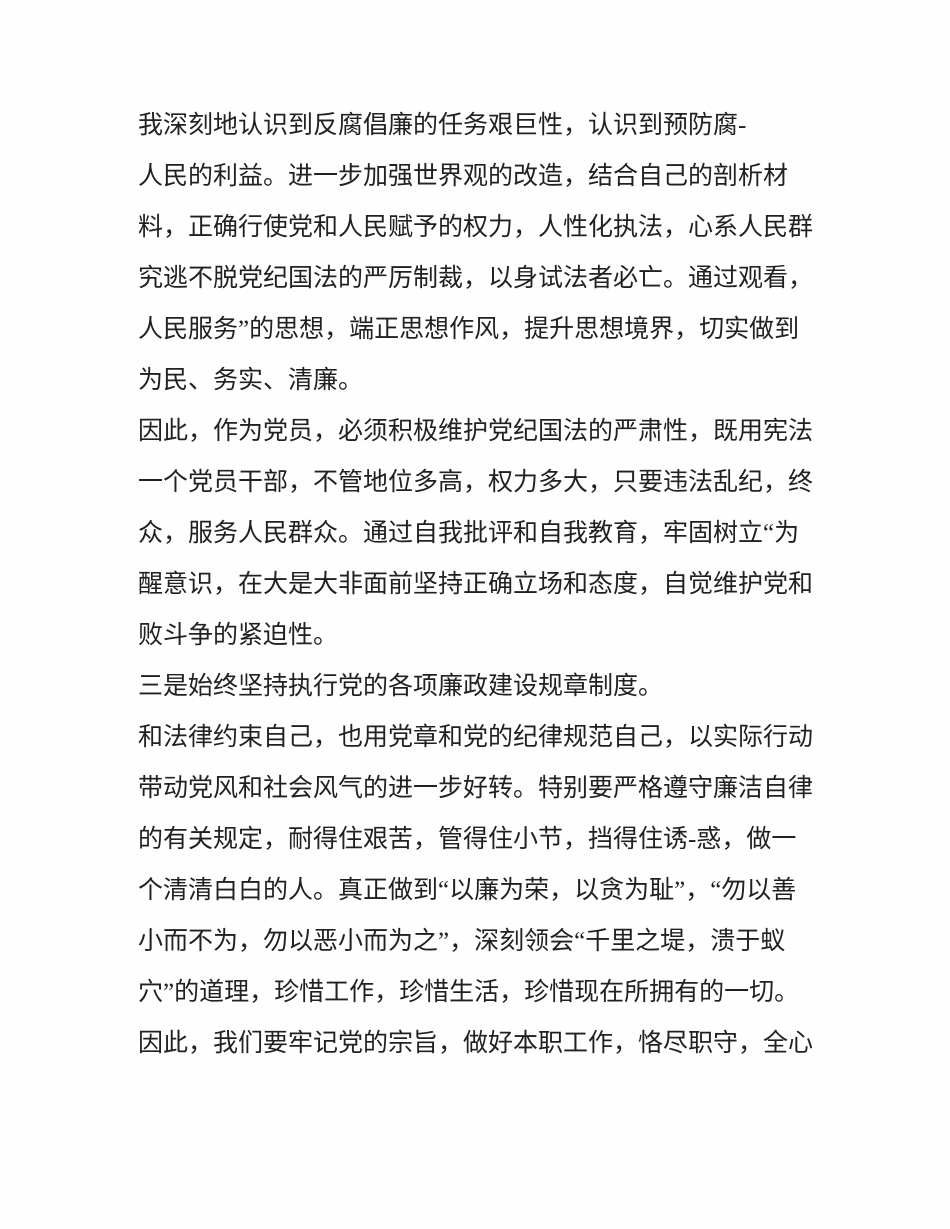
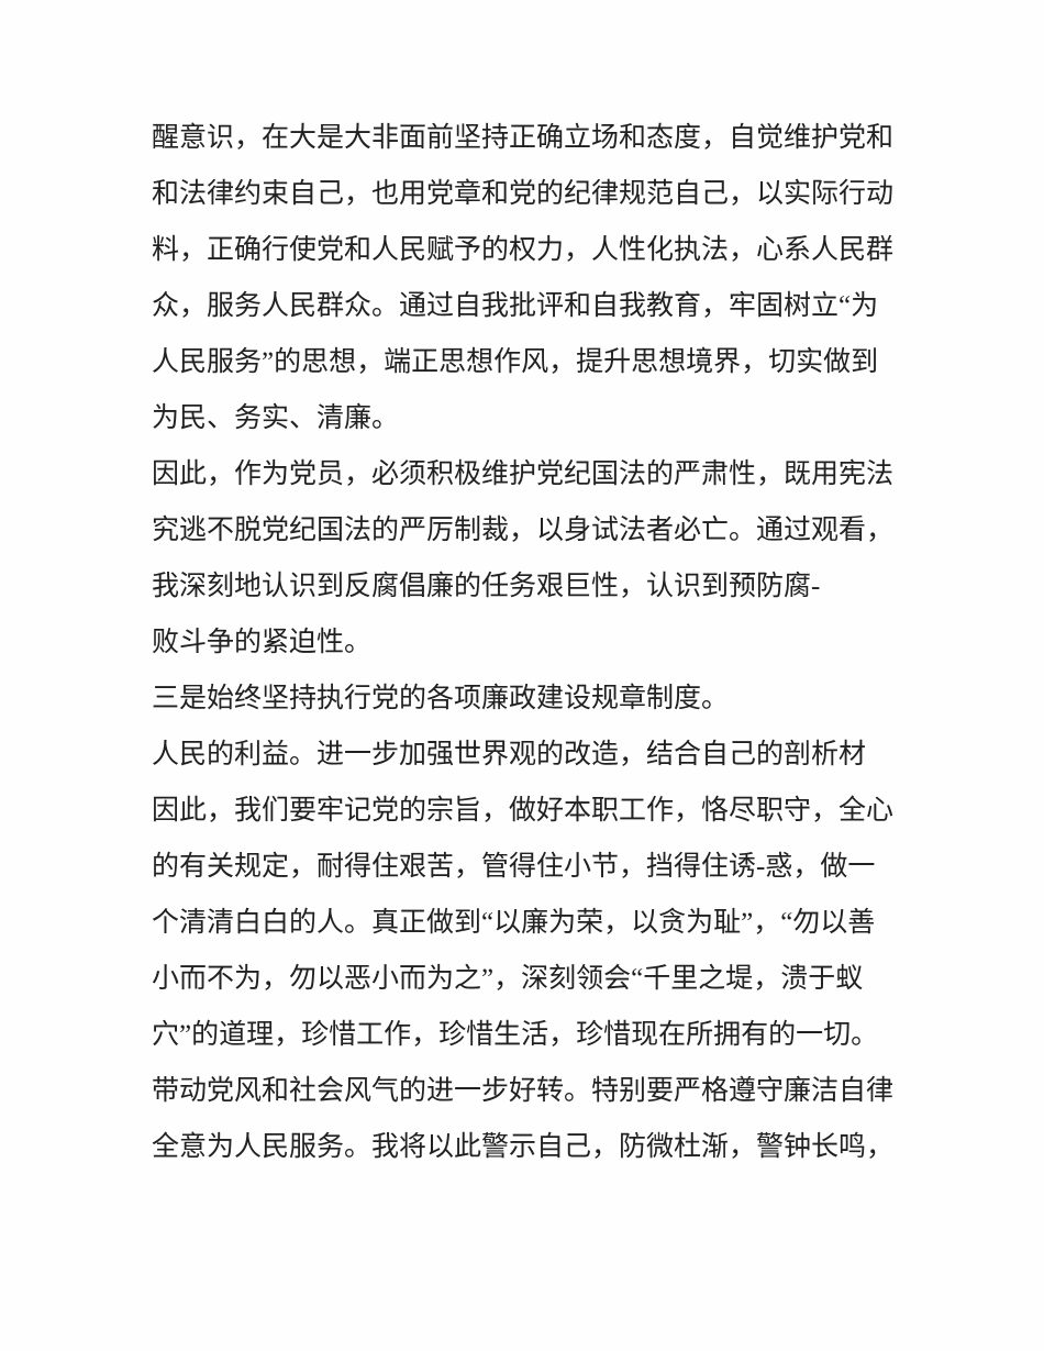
- 我深刻地认识到反腐倡廉的任务艰巨性，认识到预防腐-
+ 醒意识，在大是大非面前坚持正确立场和态度，自觉维护党和
- 人民的利益。进一步加强世界观的改造，结合自己的剖析材
+ 和法律约束自己，也用党章和党的纪律规范自己，以实际行动
  料，正确行使党和人民赋予的权力，人性化执法，心系人民群
- 究逃不脱党纪国法的严厉制裁，以身试法者必亡。通过观看，
+ 众，服务人民群众。通过自我批评和自我教育，牢固树立“为
  人民服务”的思想，端正思想作风，提升思想境界，切实做到
  为民、务实、清廉。
  因此，作为党员，必须积极维护党纪国法的严肃性，既用宪法
- 一个党员干部，不管地位多高，权力多大，只要违法乱纪，终
- 众，服务人民群众。通过自我批评和自我教育，牢固树立“为
+ 究逃不脱党纪国法的严厉制裁，以身试法者必亡。通过观看，
- 醒意识，在大是大非面前坚持正确立场和态度，自觉维护党和
+ 我深刻地认识到反腐倡廉的任务艰巨性，认识到预防腐-
  败斗争的紧迫性。
  三是始终坚持执行党的各项廉政建设规章制度。
- 和法律约束自己，也用党章和党的纪律规范自己，以实际行动
+ 人民的利益。进一步加强世界观的改造，结合自己的剖析材
- 带动党风和社会风气的进一步好转。特别要严格遵守廉洁自律
+ 因此，我们要牢记党的宗旨，做好本职工作，恪尽职守，全心
  的有关规定，耐得住艰苦，管得住小节，挡得住诱-惑，做一
  个清清白白的人。真正做到“以廉为荣，以贪为耻”，“勿以善
  小而不为，勿以恶小而为之”，深刻领会“千里之堤，溃于蚁
  穴”的道理，珍惜工作，珍惜生活，珍惜现在所拥有的一切。
- 因此，我们要牢记党的宗旨，做好本职工作，恪尽职守，全心
+ 带动党风和社会风气的进一步好转。特别要严格遵守廉洁自律
+ 全意为人民服务。我将以此警示自己，防微杜渐，警钟长鸣，
